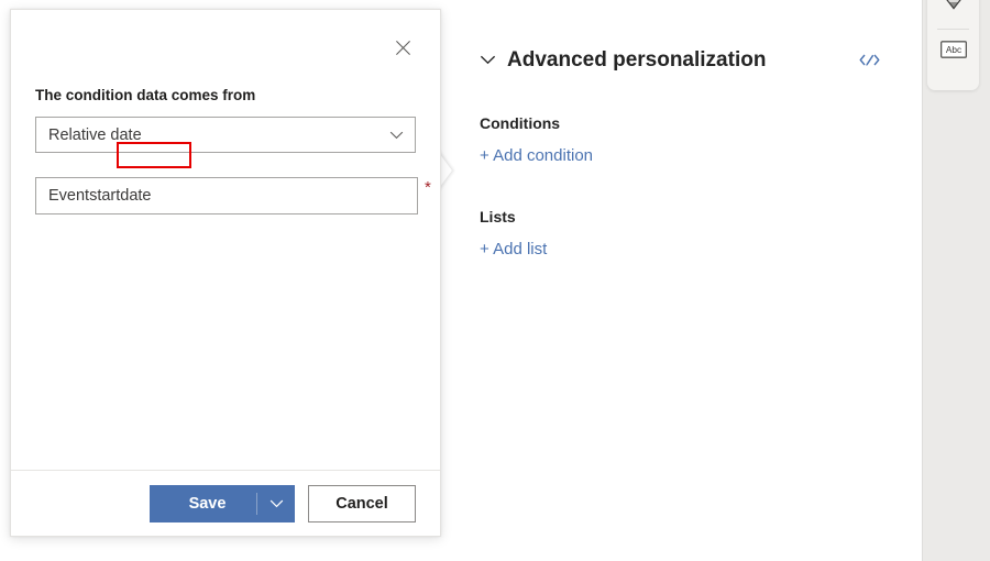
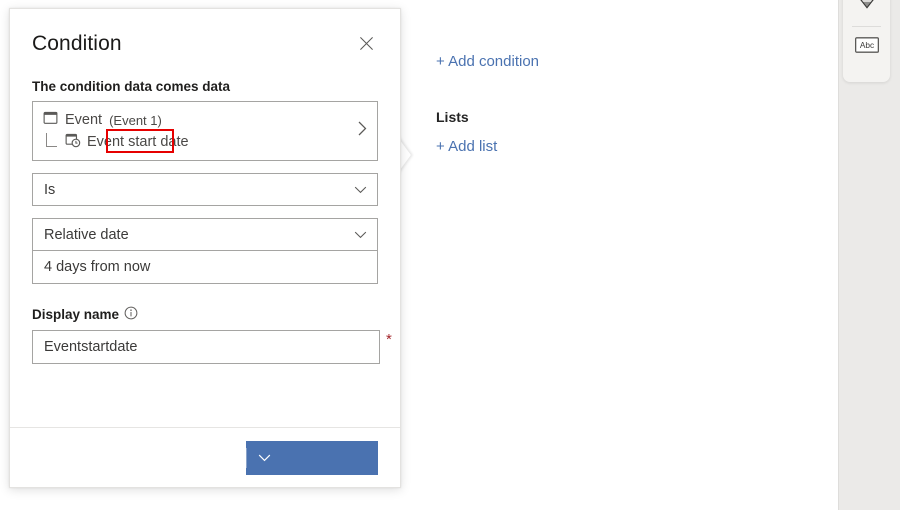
  Abc
+ Condition
- The condition data comes from
+ The condition data comes data
+ Event
+ (Event 1)
+ Event start date
+ Is
  Relative date
+ 4 days from now
+ Display name
  Eventstartdate
  *
- Save
- Cancel
- Advanced personalization
- Conditions
  + Add condition
  Lists
  + Add list
